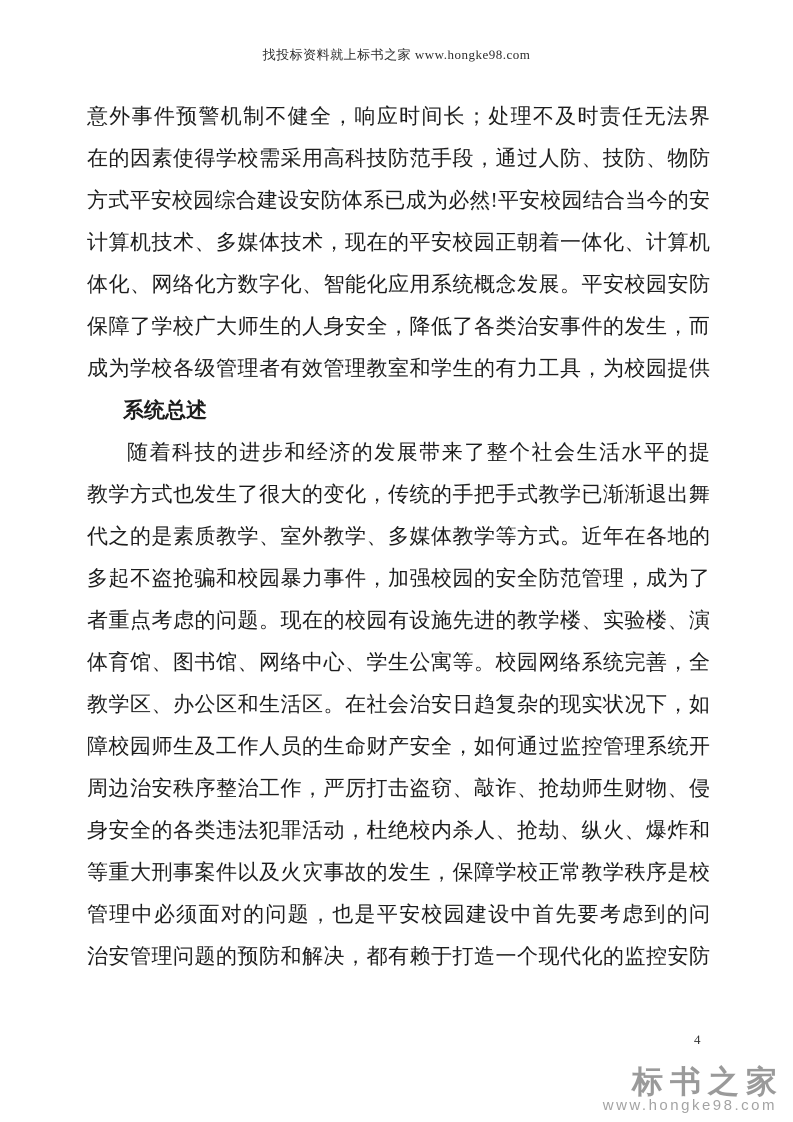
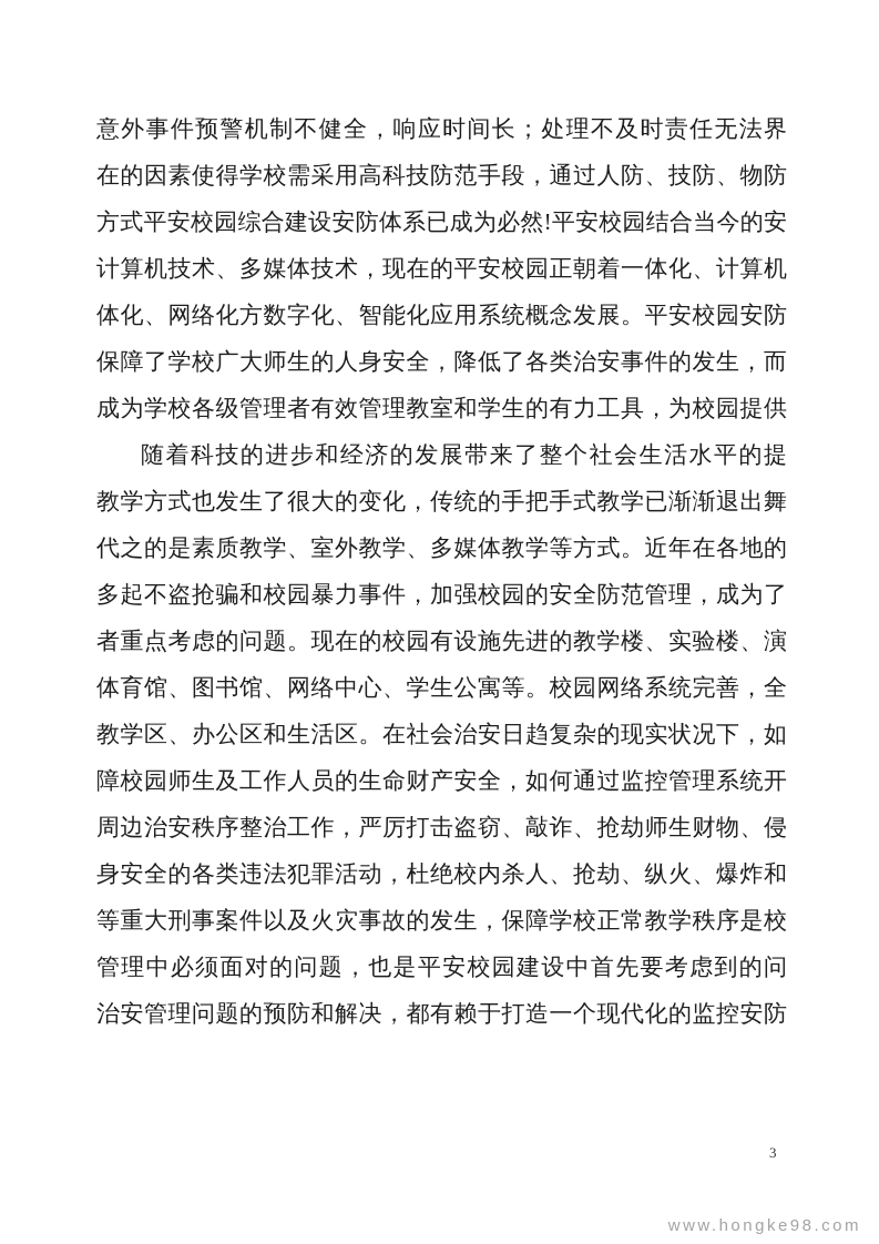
- 找投标资料就上标书之家 www.hongke98.com
  意外事件预警机制不健全，响应时间长；处理不及时责任无法界
  在的因素使得学校需采用高科技防范手段，通过人防、技防、物防
  方式平安校园综合建设安防体系已成为必然!平安校园结合当今的安
  计算机技术、多媒体技术，现在的平安校园正朝着一体化、计算机
  体化、网络化方数字化、智能化应用系统概念发展。平安校园安防
  保障了学校广大师生的人身安全，降低了各类治安事件的发生，而
  成为学校各级管理者有效管理教室和学生的有力工具，为校园提供
- 系统总述
  随着科技的进步和经济的发展带来了整个社会生活水平的提
  教学方式也发生了很大的变化，传统的手把手式教学已渐渐退出舞
  代之的是素质教学、室外教学、多媒体教学等方式。近年在各地的
  多起不盗抢骗和校园暴力事件，加强校园的安全防范管理，成为了
  者重点考虑的问题。现在的校园有设施先进的教学楼、实验楼、演
  体育馆、图书馆、网络中心、学生公寓等。校园网络系统完善，全
  教学区、办公区和生活区。在社会治安日趋复杂的现实状况下，如
  障校园师生及工作人员的生命财产安全，如何通过监控管理系统开
  周边治安秩序整治工作，严厉打击盗窃、敲诈、抢劫师生财物、侵
  身安全的各类违法犯罪活动，杜绝校内杀人、抢劫、纵火、爆炸和
  等重大刑事案件以及火灾事故的发生，保障学校正常教学秩序是校
  管理中必须面对的问题，也是平安校园建设中首先要考虑到的问
  治安管理问题的预防和解决，都有赖于打造一个现代化的监控安防
- 4
+ 3
- 标书之家
  www.hongke98.com
